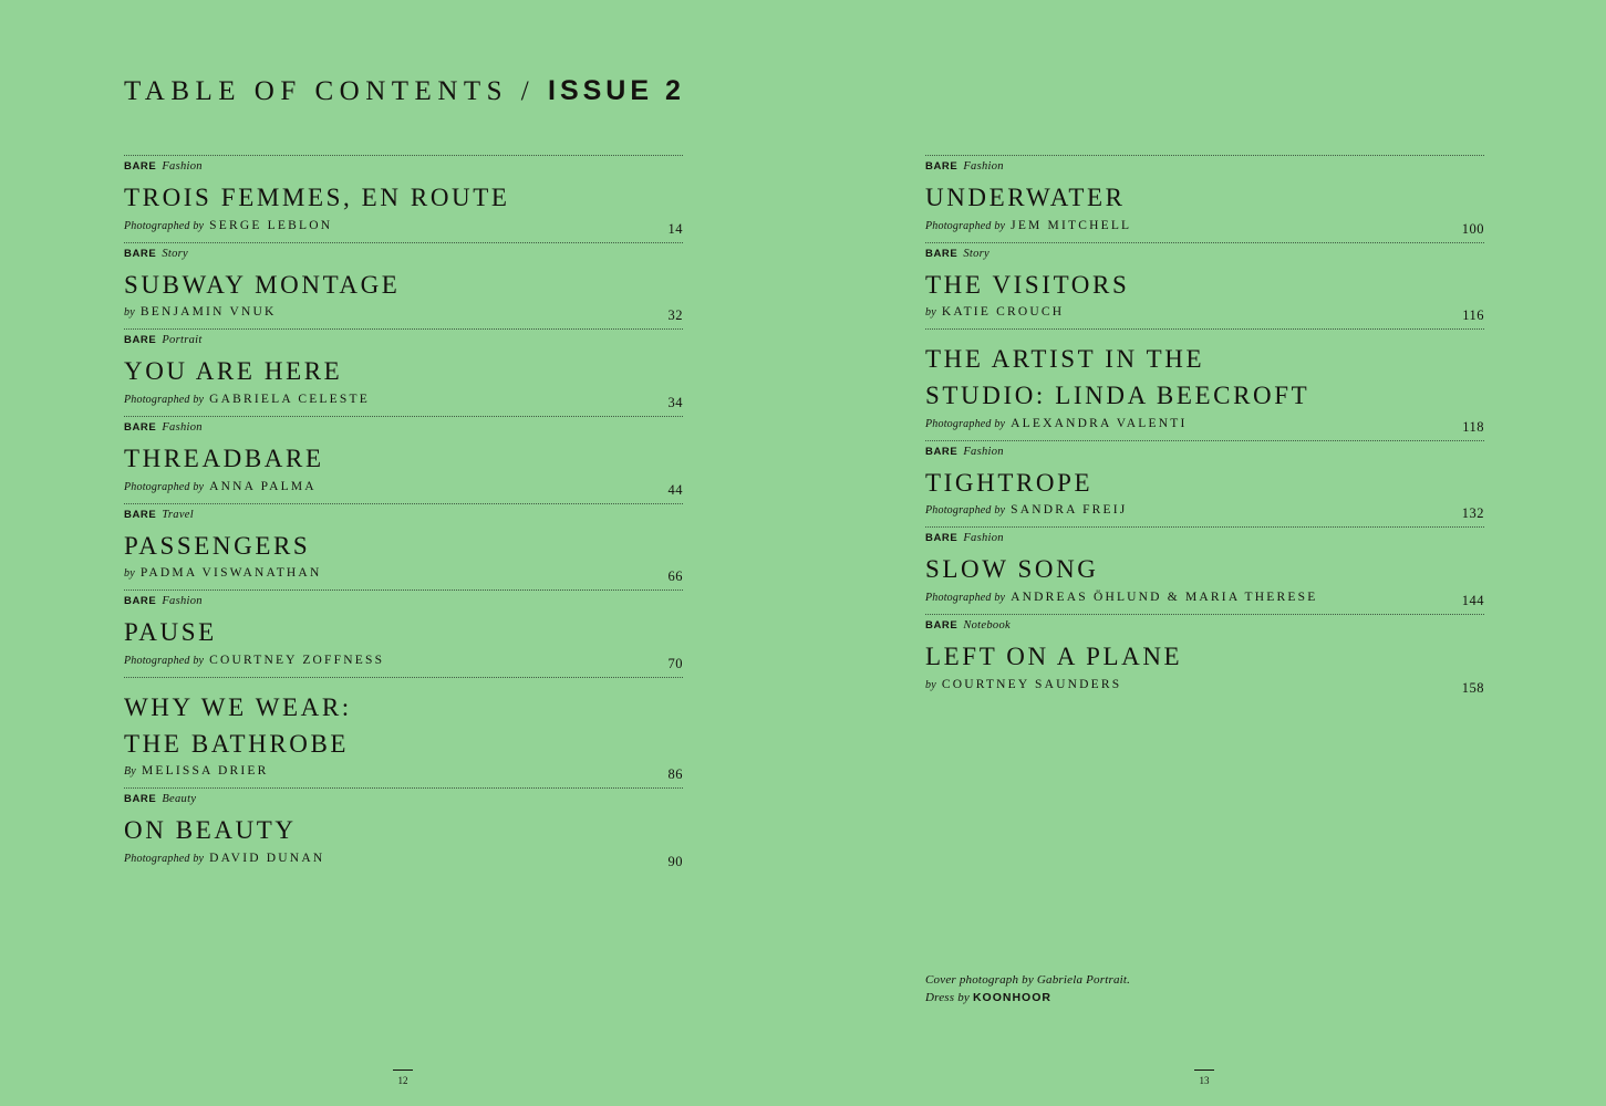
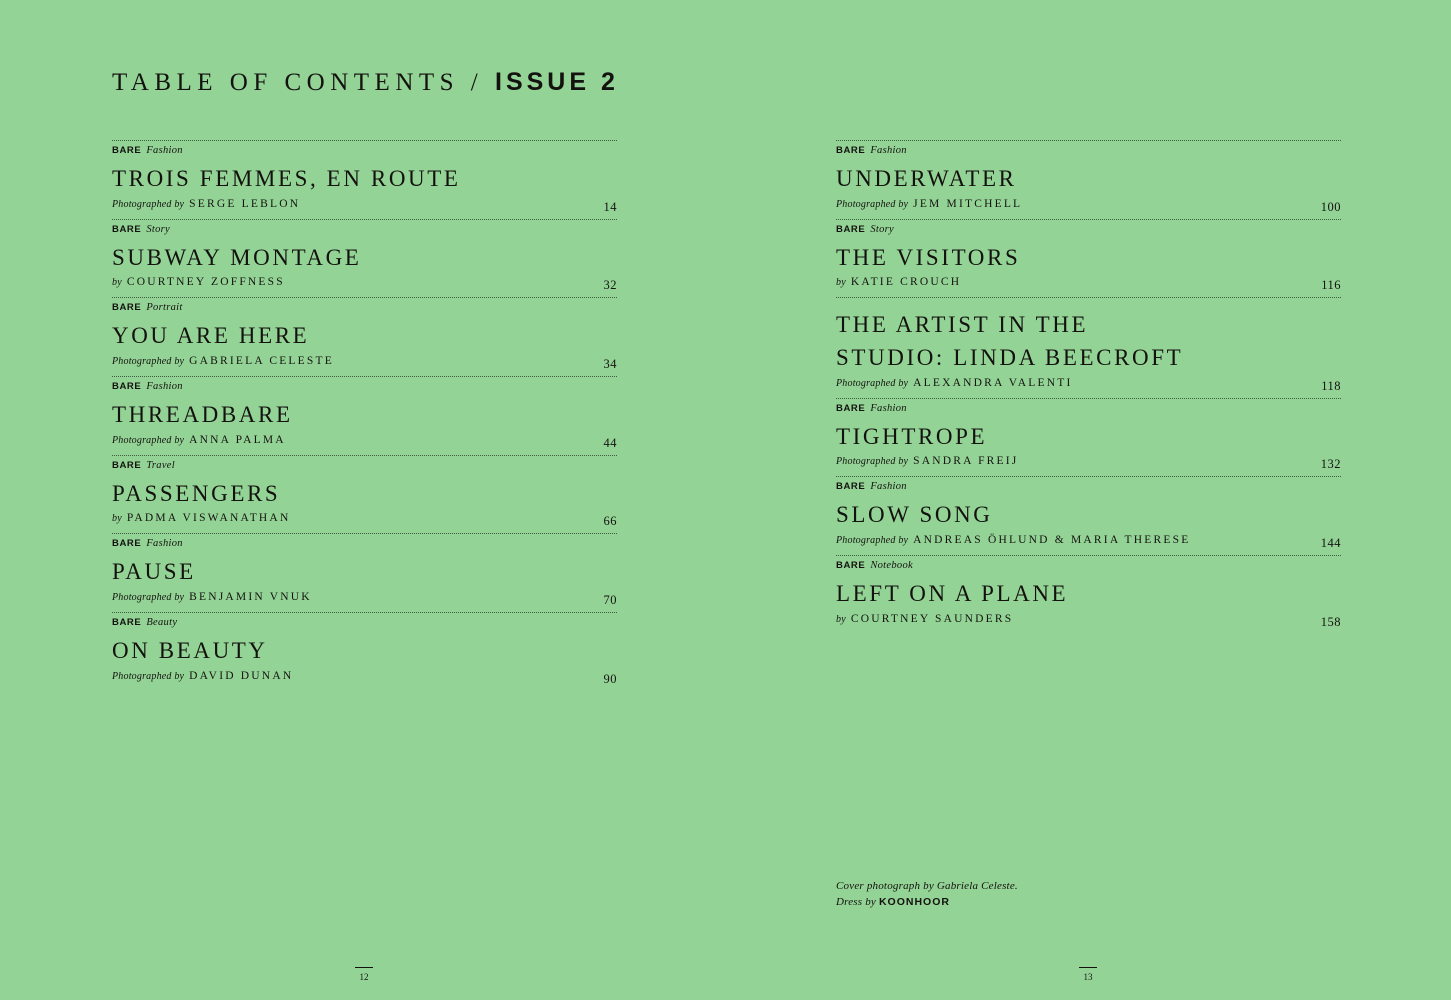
  TABLE OF CONTENTS / ISSUE 2
  BARE
  Fashion
  TROIS FEMMES, EN ROUTE
  Photographed by
  SERGE LEBLON
  14
  BARE
  Story
  SUBWAY MONTAGE
  by
- BENJAMIN VNUK
+ COURTNEY ZOFFNESS
  32
  BARE
  Portrait
  YOU ARE HERE
  Photographed by
  GABRIELA CELESTE
  34
  BARE
  Fashion
  THREADBARE
  Photographed by
  ANNA PALMA
  44
  BARE
  Travel
  PASSENGERS
  by
  PADMA VISWANATHAN
  66
  BARE
  Fashion
  PAUSE
  Photographed by
- COURTNEY ZOFFNESS
+ BENJAMIN VNUK
  70
- WHY WE WEAR:
- THE BATHROBE
- By
- MELISSA DRIER
- 86
  BARE
  Beauty
  ON BEAUTY
  Photographed by
  DAVID DUNAN
  90
  BARE
  Fashion
  UNDERWATER
  Photographed by
  JEM MITCHELL
  100
  BARE
  Story
  THE VISITORS
  by
  KATIE CROUCH
  116
  THE ARTIST IN THE
  STUDIO: LINDA BEECROFT
  Photographed by
  ALEXANDRA VALENTI
  118
  BARE
  Fashion
  TIGHTROPE
  Photographed by
  SANDRA FREIJ
  132
  BARE
  Fashion
  SLOW SONG
  Photographed by
  ANDREAS ÖHLUND & MARIA THERESE
  144
  BARE
  Notebook
  LEFT ON A PLANE
  by
  COURTNEY SAUNDERS
  158
- Cover photograph by Gabriela Portrait.
+ Cover photograph by Gabriela Celeste.
  Dress by KOONHOOR
  12
  13
